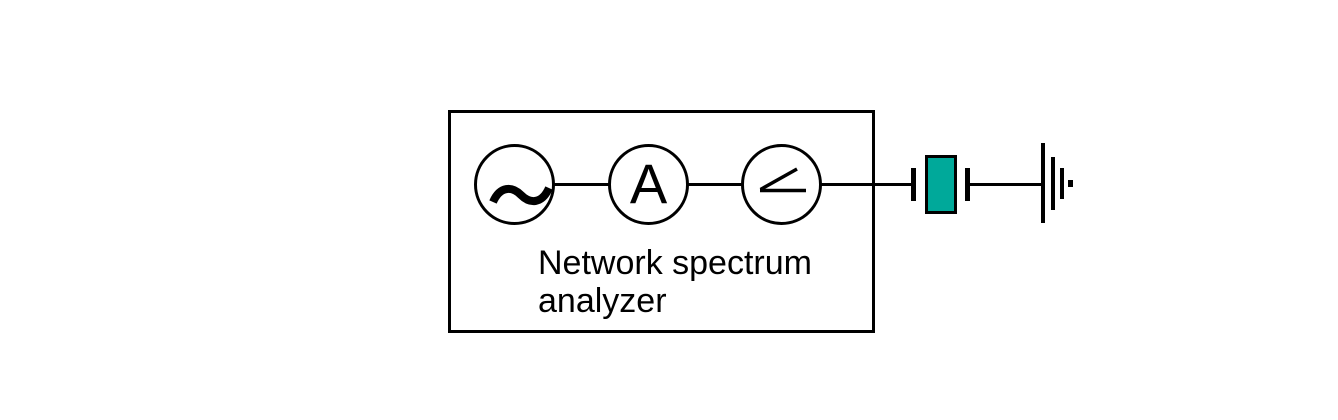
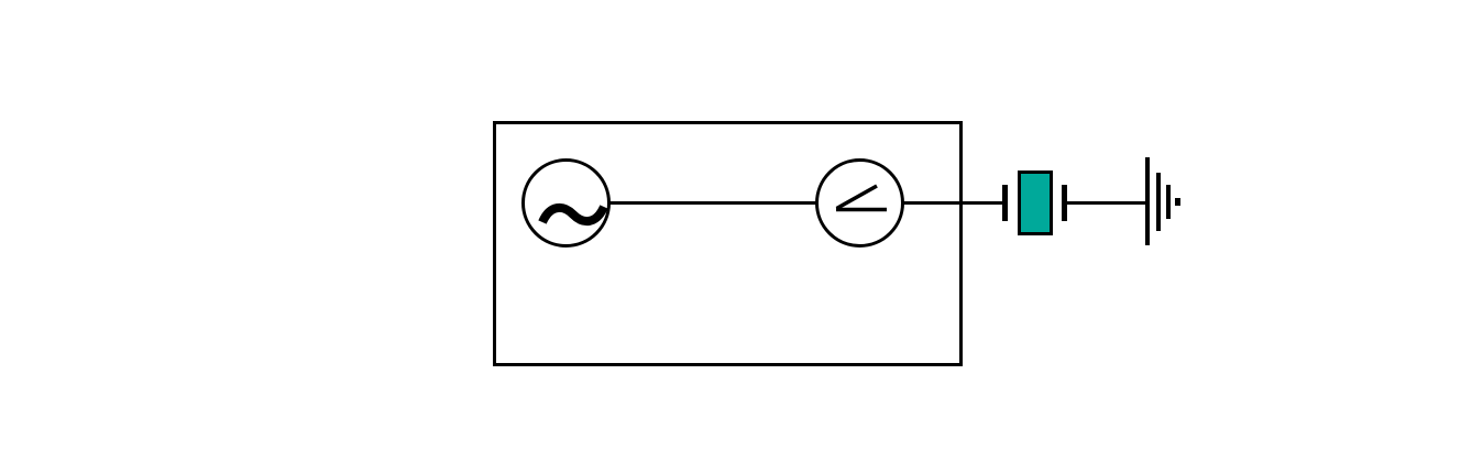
- A
- Network spectrum
- analyzer
